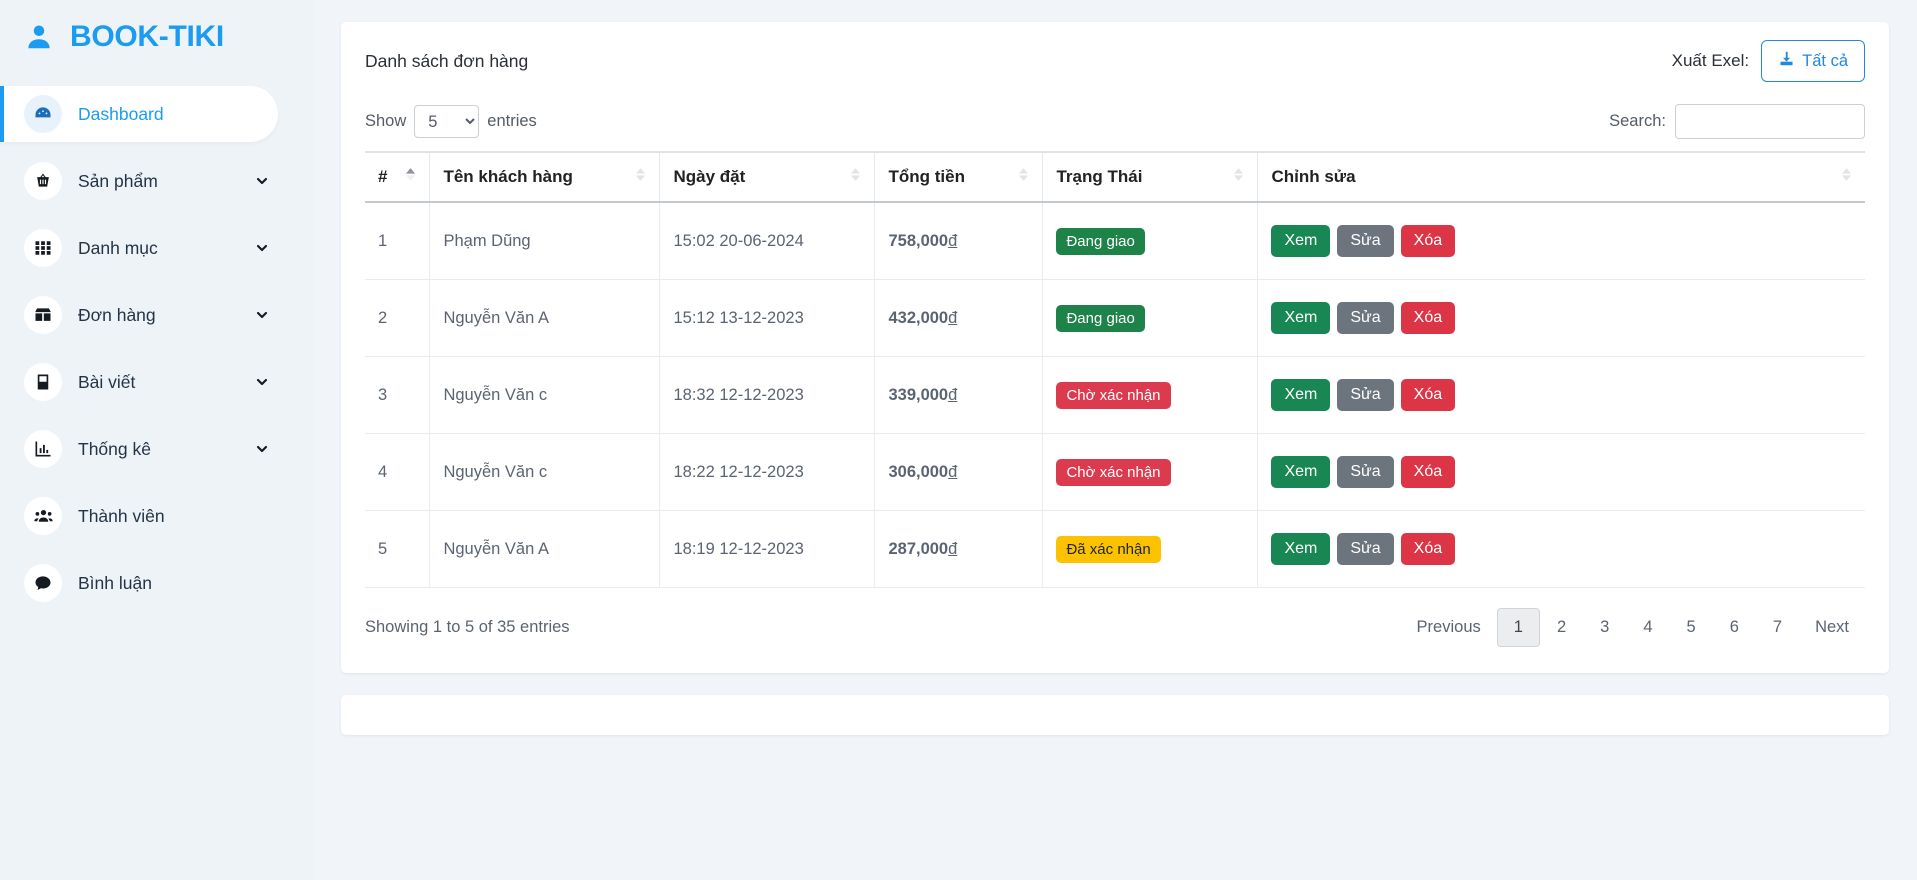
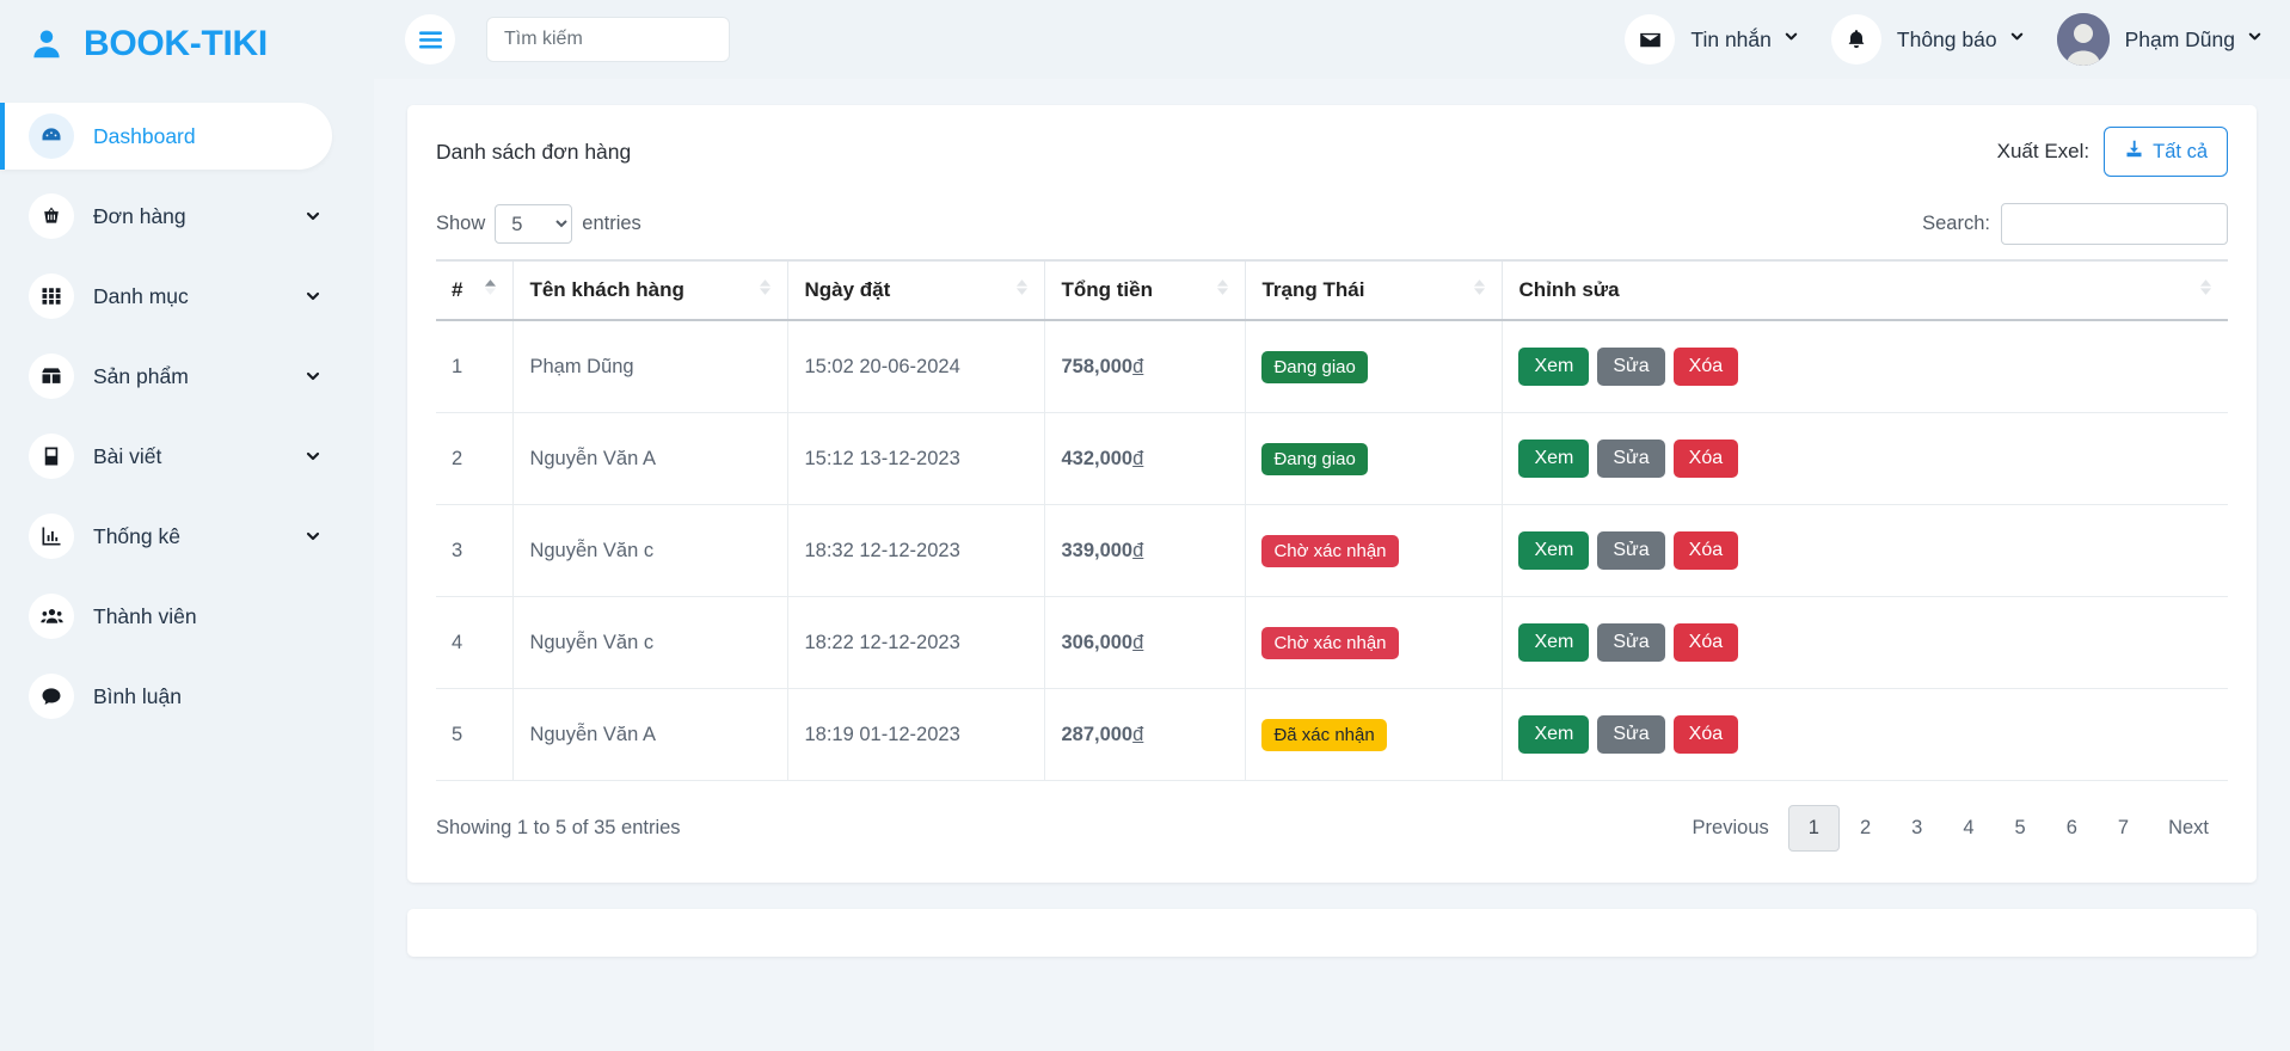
  BOOK-TIKI
  Dashboard
- Sản phẩm
+ Đơn hàng
  Danh mục
- Đơn hàng
+ Sản phẩm
  Bài viết
  Thống kê
  Thành viên
  Bình luận
+ Tìm kiếm
+ Tin nhắn
+ Thông báo
+ Phạm Dũng
  Danh sách đơn hàng
  Xuất Exel:
  Tất cả
  Show
  5
  entries
  Search:
  #	Tên khách hàng	Ngày đặt	Tổng tiền	Trạng Thái	Chỉnh sửa
  1	Phạm Dũng	15:02 20-06-2024	758,000đ	Đang giao	Xem Sửa Xóa
  2	Nguyễn Văn A	15:12 13-12-2023	432,000đ	Đang giao	Xem Sửa Xóa
  3	Nguyễn Văn c	18:32 12-12-2023	339,000đ	Chờ xác nhận	Xem Sửa Xóa
  4	Nguyễn Văn c	18:22 12-12-2023	306,000đ	Chờ xác nhận	Xem Sửa Xóa
- 5	Nguyễn Văn A	18:19 12-12-2023	287,000đ	Đã xác nhận	Xem Sửa Xóa
+ 5	Nguyễn Văn A	18:19 01-12-2023	287,000đ	Đã xác nhận	Xem Sửa Xóa
  Showing 1 to 5 of 35 entries
  Previous
  1
  2
  3
  4
  5
  6
  7
  Next
